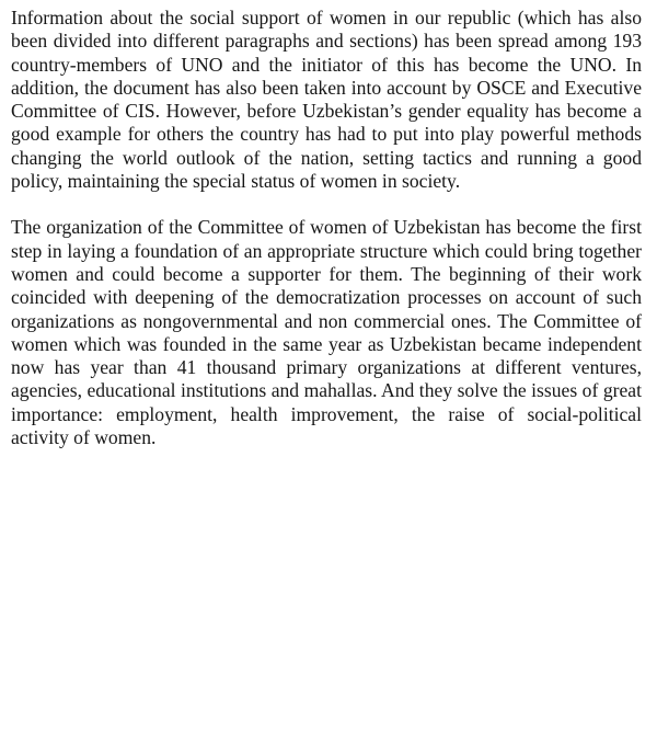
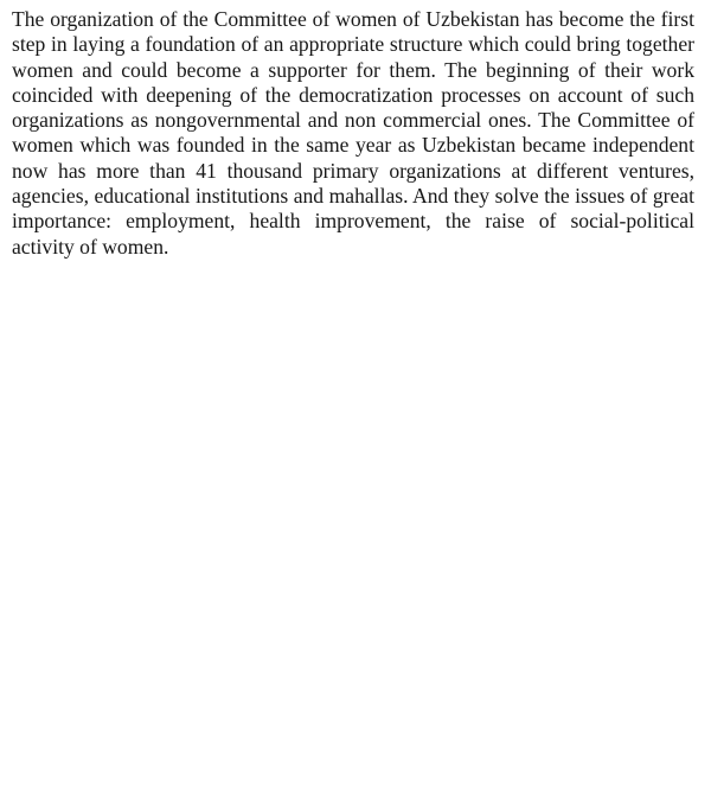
- Information about the social support of women in our republic (which has also been divided into different paragraphs and sections) has been spread among 193 country-members of UNO and the initiator of this has become the UNO. In addition, the document has also been taken into account by OSCE and Executive Committee of CIS. However, before Uzbekistan’s gender equality has become a good example for others the country has had to put into play powerful methods changing the world outlook of the nation, setting tactics and running a good policy, maintaining the special status of women in society.
- The organization of the Committee of women of Uzbekistan has become the first step in laying a foundation of an appropriate structure which could bring together women and could become a supporter for them. The beginning of their work coincided with deepening of the democratization processes on account of such organizations as nongovernmental and non commercial ones. The Committee of women which was founded in the same year as Uzbekistan became independent now has year than 41 thousand primary organizations at different ventures, agencies, educational institutions and mahallas. And they solve the issues of great importance: employment, health improvement, the raise of social-political activity of women.
+ The organization of the Committee of women of Uzbekistan has become the first step in laying a foundation of an appropriate structure which could bring together women and could become a supporter for them. The beginning of their work coincided with deepening of the democratization processes on account of such organizations as nongovernmental and non commercial ones. The Committee of women which was founded in the same year as Uzbekistan became independent now has more than 41 thousand primary organizations at different ventures, agencies, educational institutions and mahallas. And they solve the issues of great importance: employment, health improvement, the raise of social-political activity of women.
